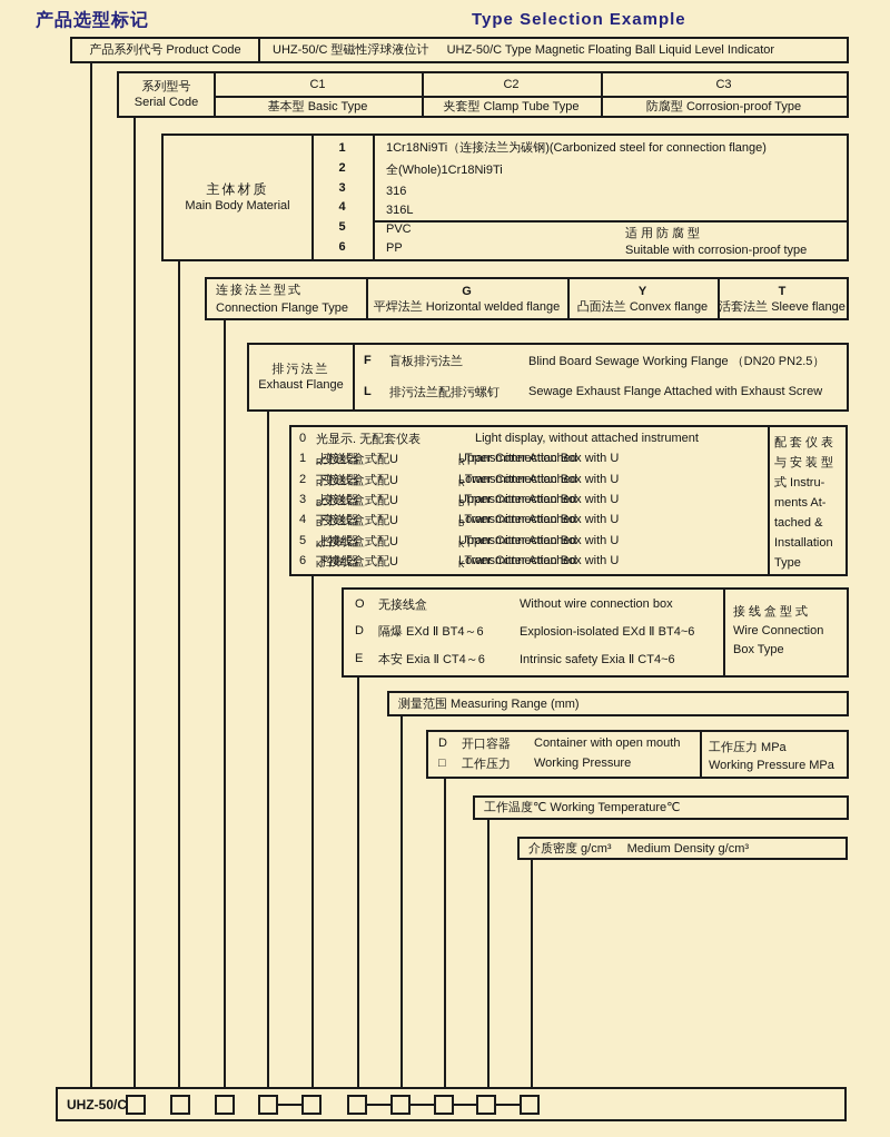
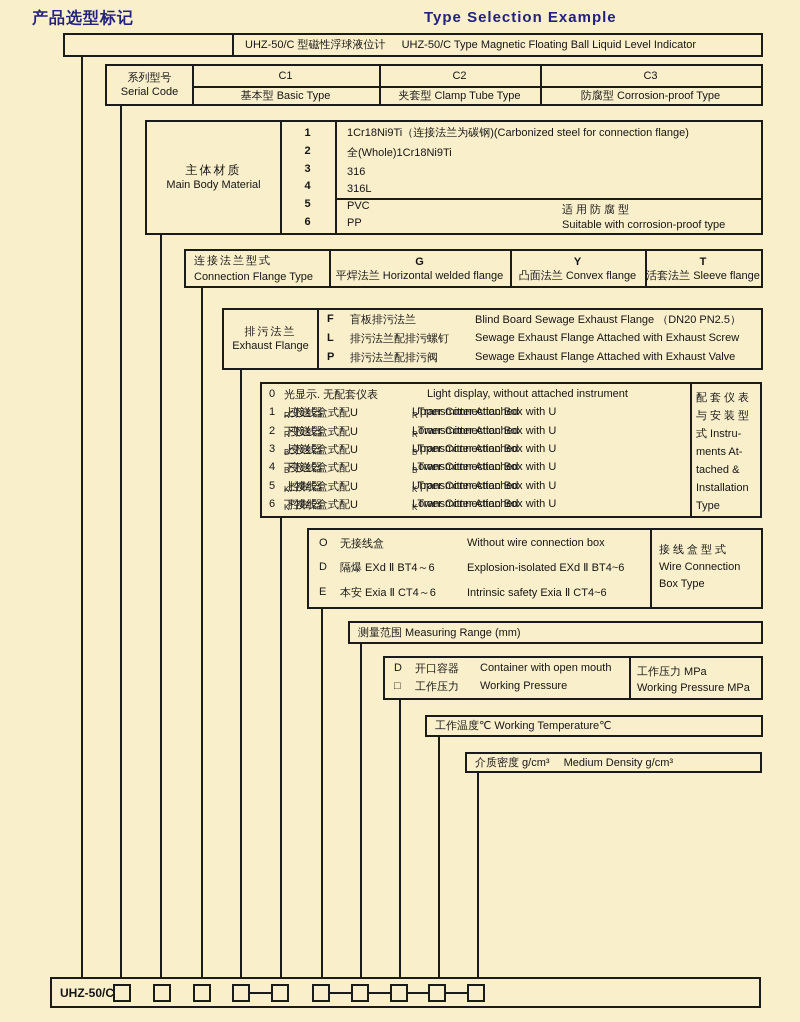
  产品选型标记
  Type Selection Example
- 产品系列代号 Product Code
  UHZ-50/C 型磁性浮球液位计
  UHZ-50/C Type Magnetic Floating Ball Liquid Level Indicator
  系列型号
  Serial Code
  C1
  C2
  C3
  基本型 Basic Type
  夹套型 Clamp Tube Type
  防腐型 Corrosion-proof Type
  主体材质
  Main Body Material
  1
  2
  3
  4
  5
  6
  1Cr18Ni9Ti（连接法兰为碳钢)(Carbonized steel for connection flange)
  全(Whole)1Cr18Ni9Ti
  316
  316L
  PVC
  PP
  适用防腐型
  Suitable with corrosion-proof type
  连接法兰型式
  Connection Flange Type
  G
  平焊法兰 Horizontal welded flange
  Y
  凸面法兰 Convex flange
  T
  活套法兰 Sleeve flange
  排污法兰
  Exhaust Flange
  F
  盲板排污法兰
- Blind Board Sewage Working Flange （DN20 PN2.5）
+ Blind Board Sewage Exhaust Flange （DN20 PN2.5）
  L
  排污法兰配排污螺钉
  Sewage Exhaust Flange Attached with Exhaust Screw
+ P
+ 排污法兰配排污阀
+ Sewage Exhaust Flange Attached with Exhaust Valve
  0
  光显示. 无配套仪表
  Light display, without attached instrument
  1
  上接线盒式配U
  R
  变送器
  Upper Connection Box with U
  R
  Transmitter Attached
  2
  下接线盒式配U
  R
  变送器
  Lower Connection Box with U
  R
  Transmitter Attached
  3
  上接线盒式配U
  B
  变送器
  Upper Connection Box with U
  B
  Transmitter Attached
  4
  下接线盒式配U
  B
  变送器
  Lower Connection Box with U
  B
  Transmitter Attached
  5
  上接线盒式配U
  K
  控制器
  Upper Connection Box with U
  K
  Transmitter Attached
  6
  下接线盒式配U
  K
  控制器
  Lower Connection Box with U
  K
  Transmitter Attached
  配套仪表
  与安装型
  式 Instru-
  ments At-
  tached &
  Installation
  Type
  O
  无接线盒
  Without wire connection box
  D
  隔爆 EXd Ⅱ BT4～6
  Explosion-isolated EXd Ⅱ BT4~6
  E
  本安 Exia Ⅱ CT4～6
  Intrinsic safety Exia Ⅱ CT4~6
  接线盒型式
  Wire Connection
  Box Type
  测量范围 Measuring Range (mm)
  D
  开口容器
  Container with open mouth
  □
  工作压力
  Working Pressure
  工作压力 MPa
  Working Pressure MPa
  工作温度℃ Working Temperature℃
  介质密度 g/cm³ Medium Density g/cm³
  UHZ-50/C
